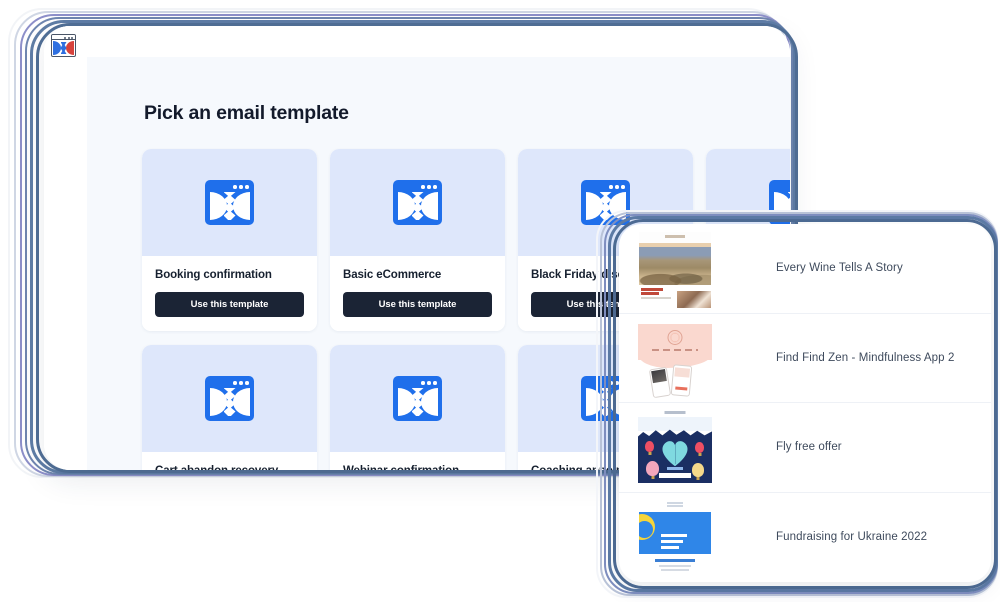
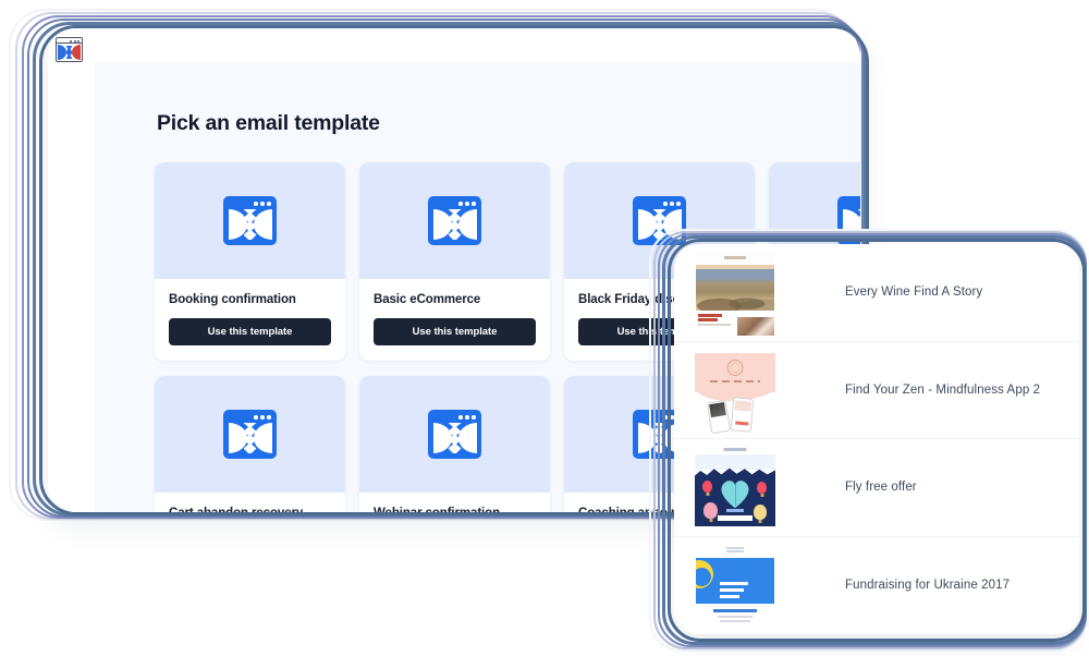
  Pick an email template
  Booking confirmation
  Use this template
  Basic eCommerce
  Use this template
  Black Friday dis
- Every Wine Tells A Story
+ Every Wine Find A Story
- Find Find Zen - Mindfulness App 2
+ Find Your Zen - Mindfulness App 2
  Fly free offer
- Fundraising for Ukraine 2022
+ Fundraising for Ukraine 2017
